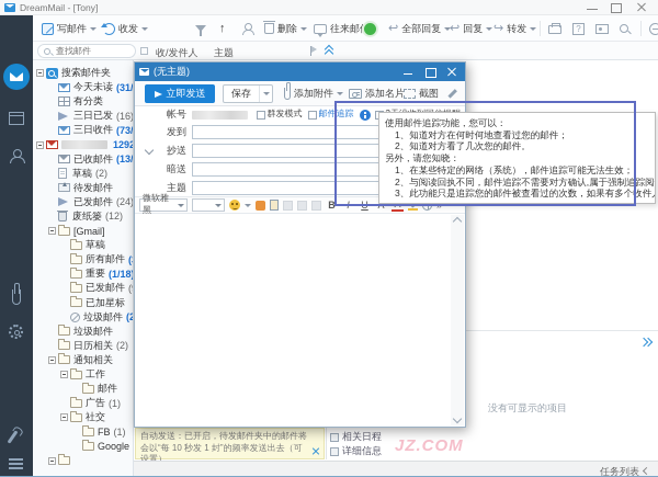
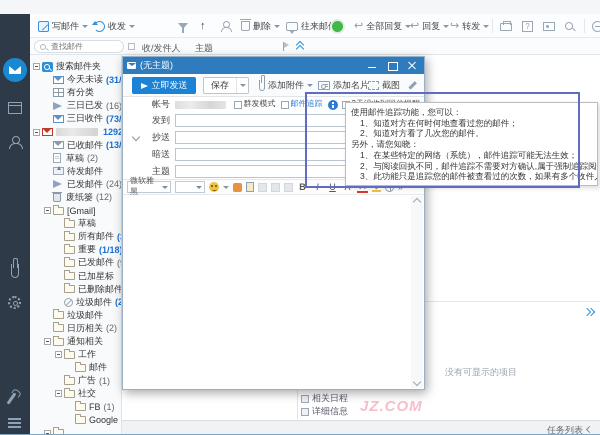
- DreamMail - [Tony]
  写邮件
  收发
  ↑
  删除
  往来邮
  ↩
  全部回复
  ↩
  回复
  ↪
  转发
  ?
  查找邮件
  收/发件人
  主题
  搜索邮件夹
  今天未读
  有分类
  三日已发
  (16)
  三日收件
  已收邮件
  草稿
  (2)
  待发邮件
  已发邮件
  (24)
  废纸篓
  (12)
  [Gmail]
  草稿
  所有邮件
  重要
  (1/18
  已发邮件
  已加星标
+ 已删除邮件
  垃圾邮件
  垃圾邮件
  日历相关
  (2)
  通知相关
  工作
  邮件
  广告
  (1)
  社交
  FB
  (1)
  Google
  没有可显示的项目
- 自动发送：已开启，待发邮件夹中的邮件将会以“每 10 秒发 1 封”的频率发送出去（可设置）。
  相关日程
  详细信息
  任务列表
  (无主题)
  立即发送
  保存
  添加附件
  添加名片
  截图
  帐号
  群发模式
  邮件追踪
  发到
  抄送
  暗送
  主题
  微软雅黑
  B
  I
  U
  A
  »
  使用邮件追踪功能，您可以：
  1、知道对方在何时何地查看过您的邮件；
  2、知道对方看了几次您的邮件。
  另外，请您知晓：
  1、在某些特定的网络（系统），邮件追踪可能无法生效；
  2、与阅读回执不同，邮件追踪不需要对方确认,属于强制追踪阅
  3、此功能只是追踪您的邮件被查看过的次数，如果有多个收件
  JZ.COM
